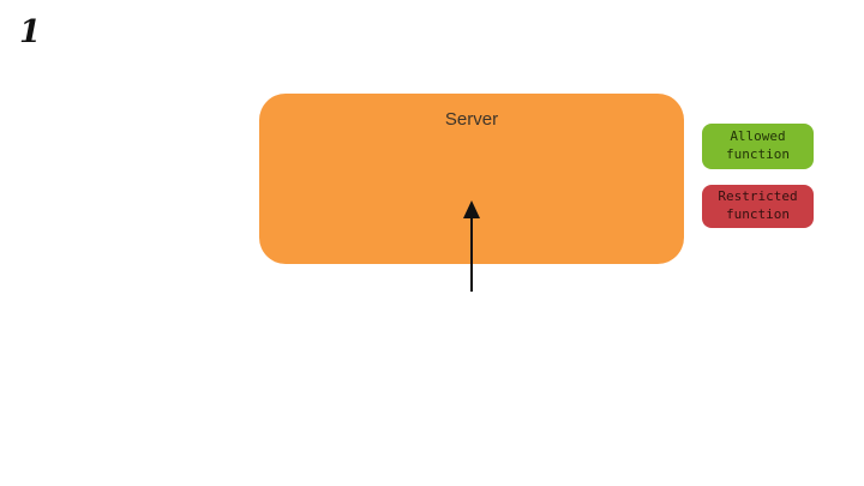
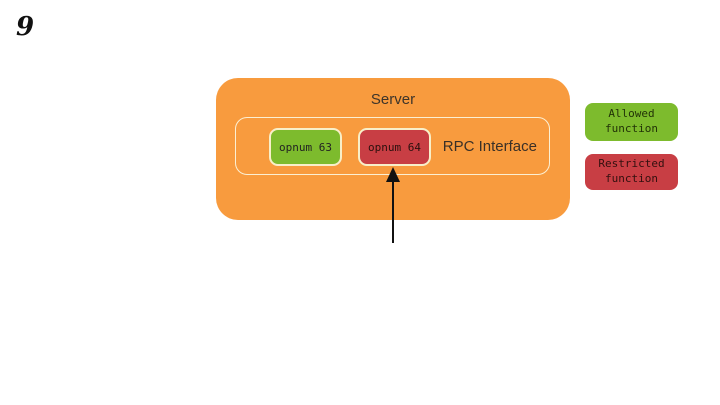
- 1
+ 9
  Server
+ opnum 63
+ opnum 64
+ RPC Interface
  Allowed
  function
  Restricted
  function
